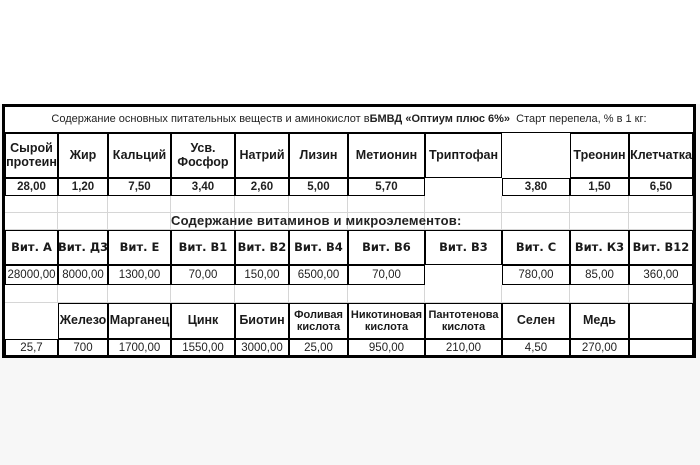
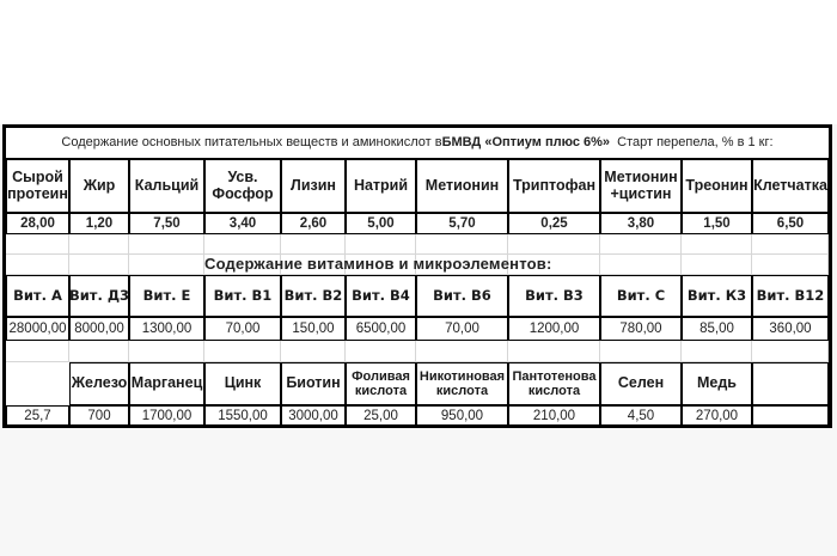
  Содержание основных питательных веществ и аминокислот в
  БМВД «Оптиум плюс 6%»
  Старт перепела, % в 1 кг:
  Содержание витаминов и микроэлементов:
  Сырой протеин
  28,00
  Жир
  1,20
  Кальций
  7,50
  Усв. Фосфор
  3,40
- Натрий
+ Лизин
  2,60
- Лизин
+ Натрий
  5,00
  Метионин
  5,70
  Триптофан
+ 0,25
+ Метионин +цистин
  3,80
  Треонин
  1,50
  Клетчатка
  6,50
  Вит. А
  28000,00
  Вит. Д3
  8000,00
  Вит. Е
  1300,00
  Вит. В1
  70,00
  Вит. В2
  150,00
  Вит. В4
  6500,00
  Вит. В6
  70,00
  Вит. В3
+ 1200,00
  Вит. С
  780,00
  Вит. К3
  85,00
  Вит. В12
  360,00
  25,7
  Железо
  700
  Марганец
  1700,00
  Цинк
  1550,00
  Биотин
  3000,00
  Фоливая кислота
  25,00
  Никотиновая кислота
  950,00
  Пантотенова кислота
  210,00
  Селен
  4,50
  Медь
  270,00
